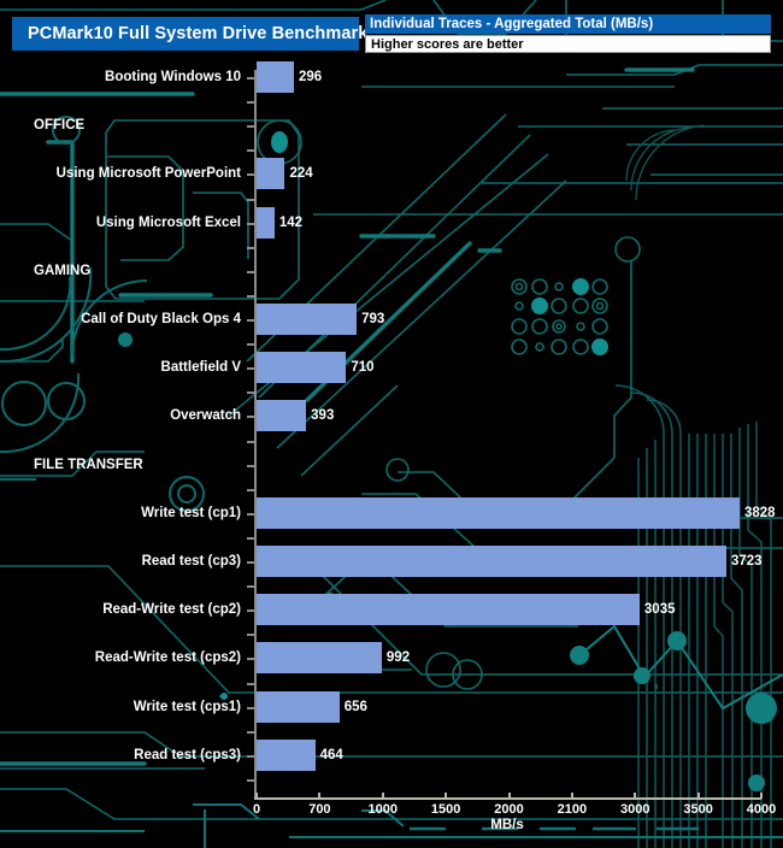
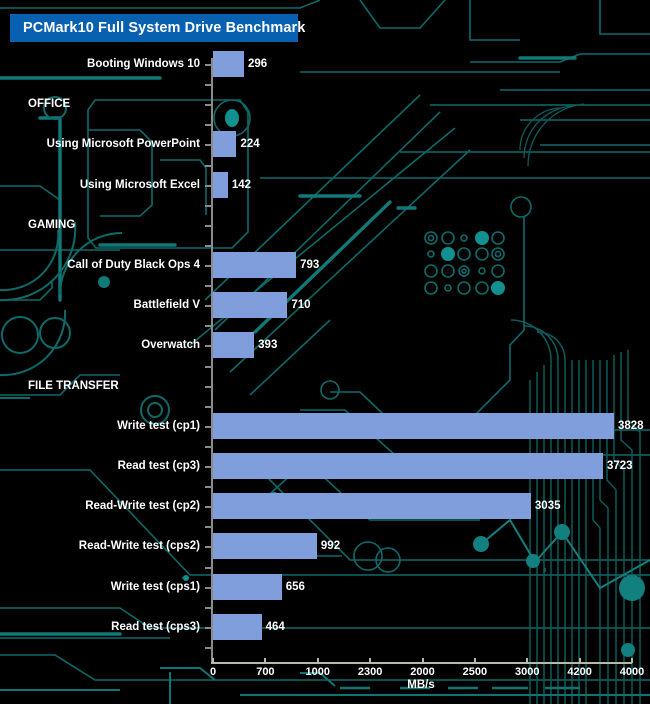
  PCMark10 Full System Drive Benchmark
- Individual Traces - Aggregated Total (MB/s)
- Higher scores are better
  Booting Windows 10
  296
  OFFICE
  Using Microsoft PowerPoint
  224
  Using Microsoft Excel
  142
  GAMING
  Call of Duty Black Ops 4
  793
  Battlefield V
  710
  Overwatch
  393
  FILE TRANSFER
  Write test (cp1)
  3828
  Read test (cp3)
  3723
  Read-Write test (cp2)
  3035
  Read-Write test (cps2)
  992
  Write test (cps1)
  656
  Read test (cps3)
  464
  0
  700
  1000
- 1500
+ 2300
  2000
- 2100
+ 2500
  3000
- 3500
+ 4200
  4000
  MB/s
